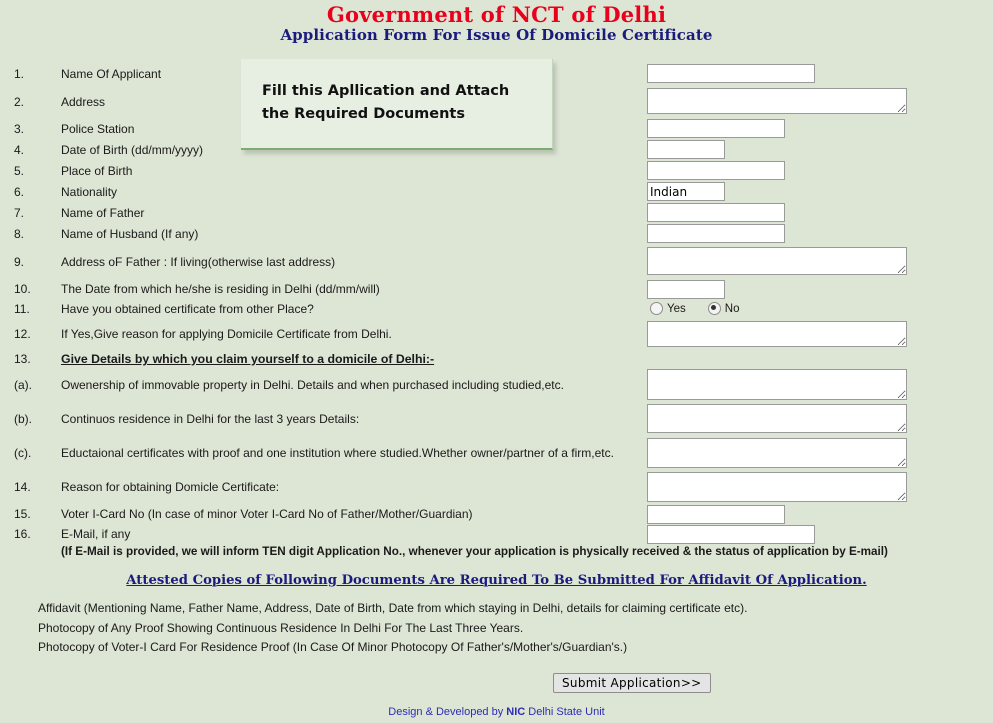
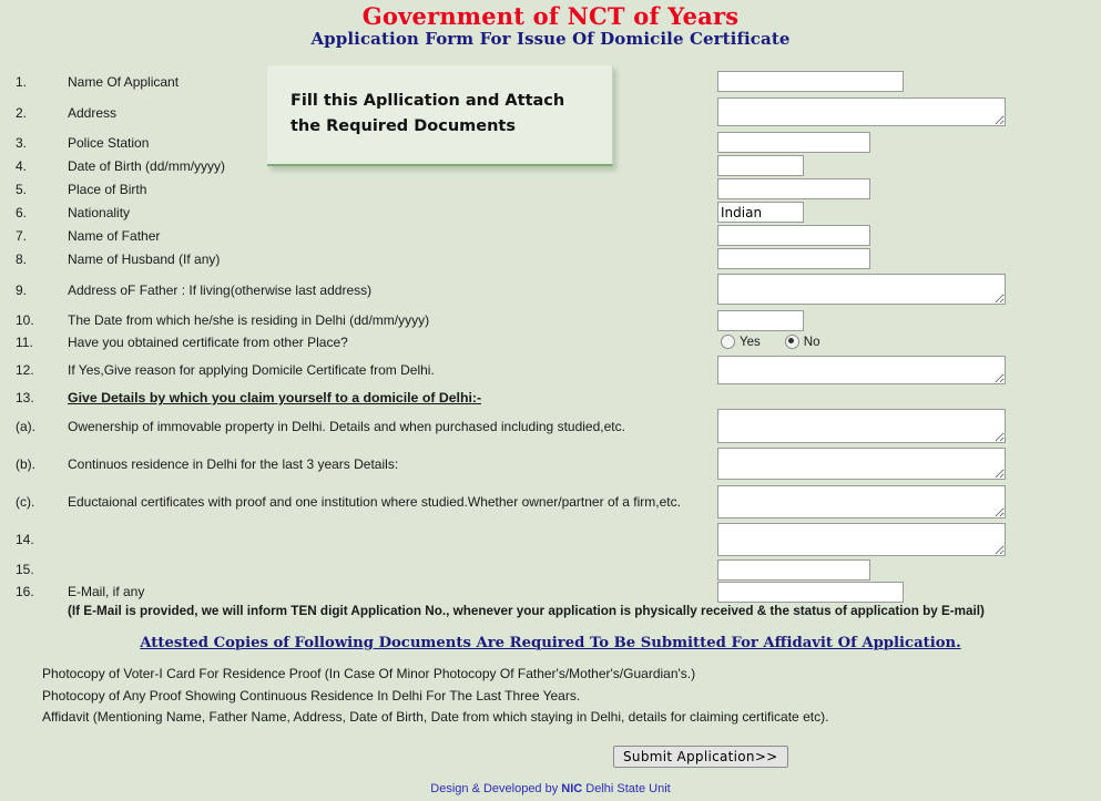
- Government of NCT of Delhi
+ Government of NCT of Years
  Application Form For Issue Of Domicile Certificate
  Fill this Apllication and Attach
  the Required Documents
  1.
  Name Of Applicant
  2.
  Address
  3.
  Police Station
  4.
  Date of Birth (dd/mm/yyyy)
  5.
  Place of Birth
  6.
  Nationality
  7.
  Name of Father
  8.
  Name of Husband (If any)
  9.
  Address oF Father : If living(otherwise last address)
  10.
- The Date from which he/she is residing in Delhi (dd/mm/will)
+ The Date from which he/she is residing in Delhi (dd/mm/yyyy)
  11.
  Have you obtained certificate from other Place?
  12.
  If Yes,Give reason for applying Domicile Certificate from Delhi.
  13.
  Give Details by which you claim yourself to a domicile of Delhi:-
  (a).
  Owenership of immovable property in Delhi. Details and when purchased including studied,etc.
  (b).
  Continuos residence in Delhi for the last 3 years Details:
  (c).
  Eductaional certificates with proof and one institution where studied.Whether owner/partner of a firm,etc.
  14.
- Reason for obtaining Domicle Certificate:
  15.
- Voter I-Card No (In case of minor Voter I-Card No of Father/Mother/Guardian)
  16.
  E-Mail, if any
  Indian
  Yes
  No
  (If E-Mail is provided, we will inform TEN digit Application No., whenever your application is physically received & the status of application by E-mail)
  Attested Copies of Following Documents Are Required To Be Submitted For Affidavit Of Application.
- Affidavit (Mentioning Name, Father Name, Address, Date of Birth, Date from which staying in Delhi, details for claiming certificate etc).
+ Photocopy of Voter-I Card For Residence Proof (In Case Of Minor Photocopy Of Father's/Mother's/Guardian's.)
  Photocopy of Any Proof Showing Continuous Residence In Delhi For The Last Three Years.
- Photocopy of Voter-I Card For Residence Proof (In Case Of Minor Photocopy Of Father's/Mother's/Guardian's.)
+ Affidavit (Mentioning Name, Father Name, Address, Date of Birth, Date from which staying in Delhi, details for claiming certificate etc).
  Submit Application>>
  Design & Developed by NIC Delhi State Unit
